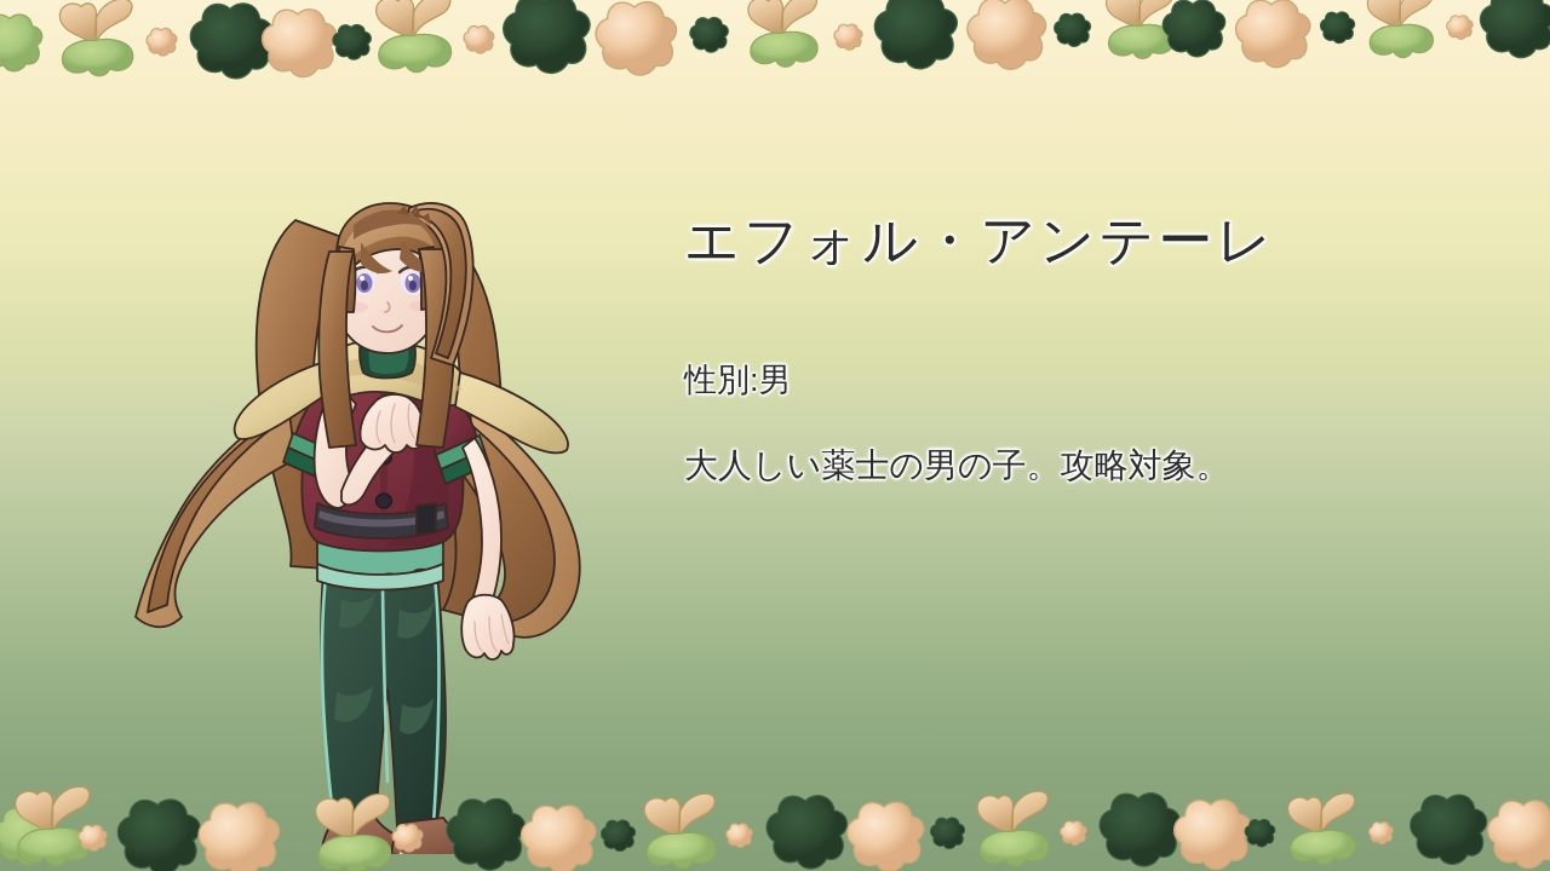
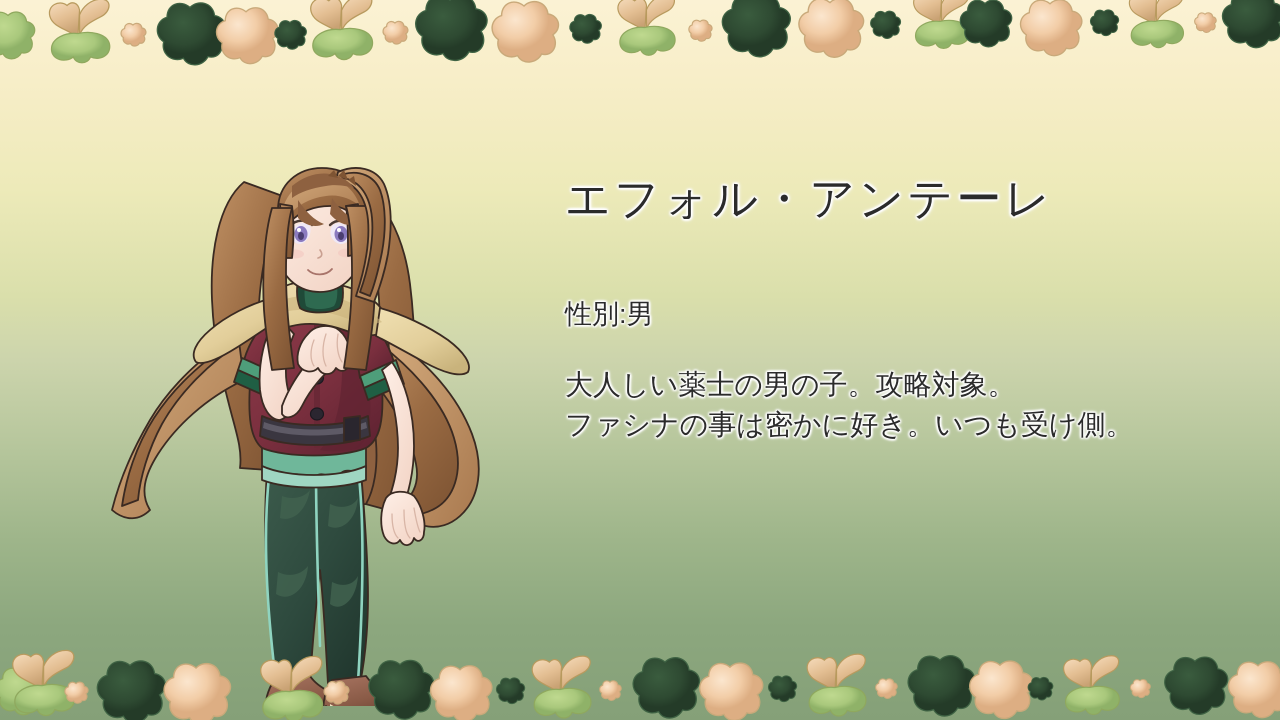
  エフォル・アンテーレ
  性別:男
  大人しい薬士の男の子。攻略対象。
+ ファシナの事は密かに好き。いつも受け側。
